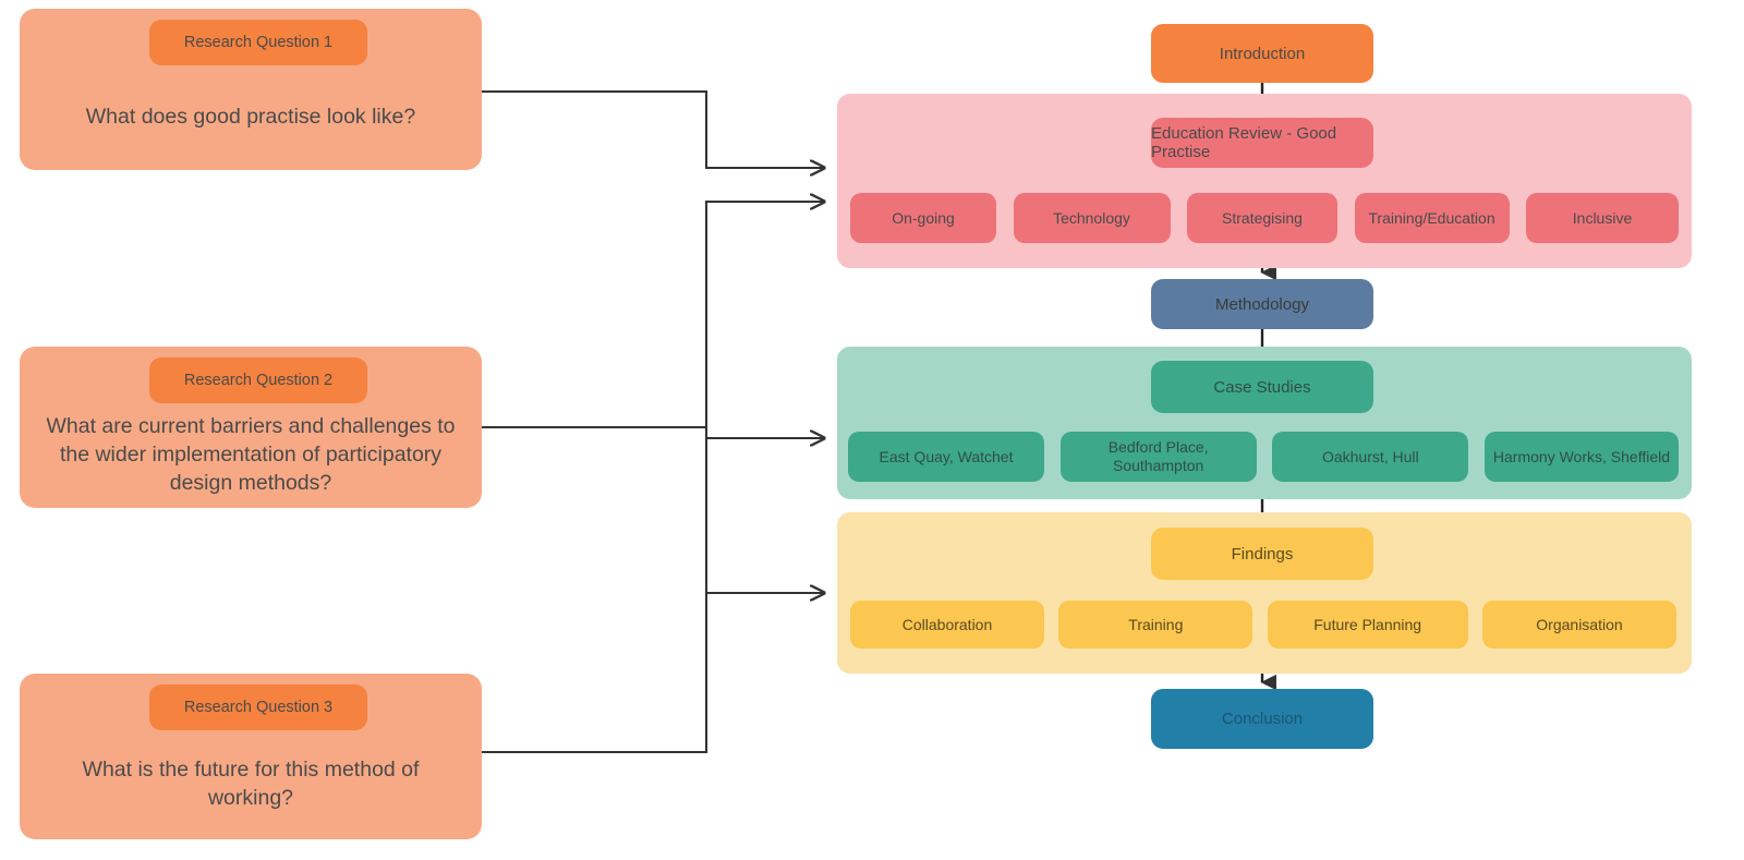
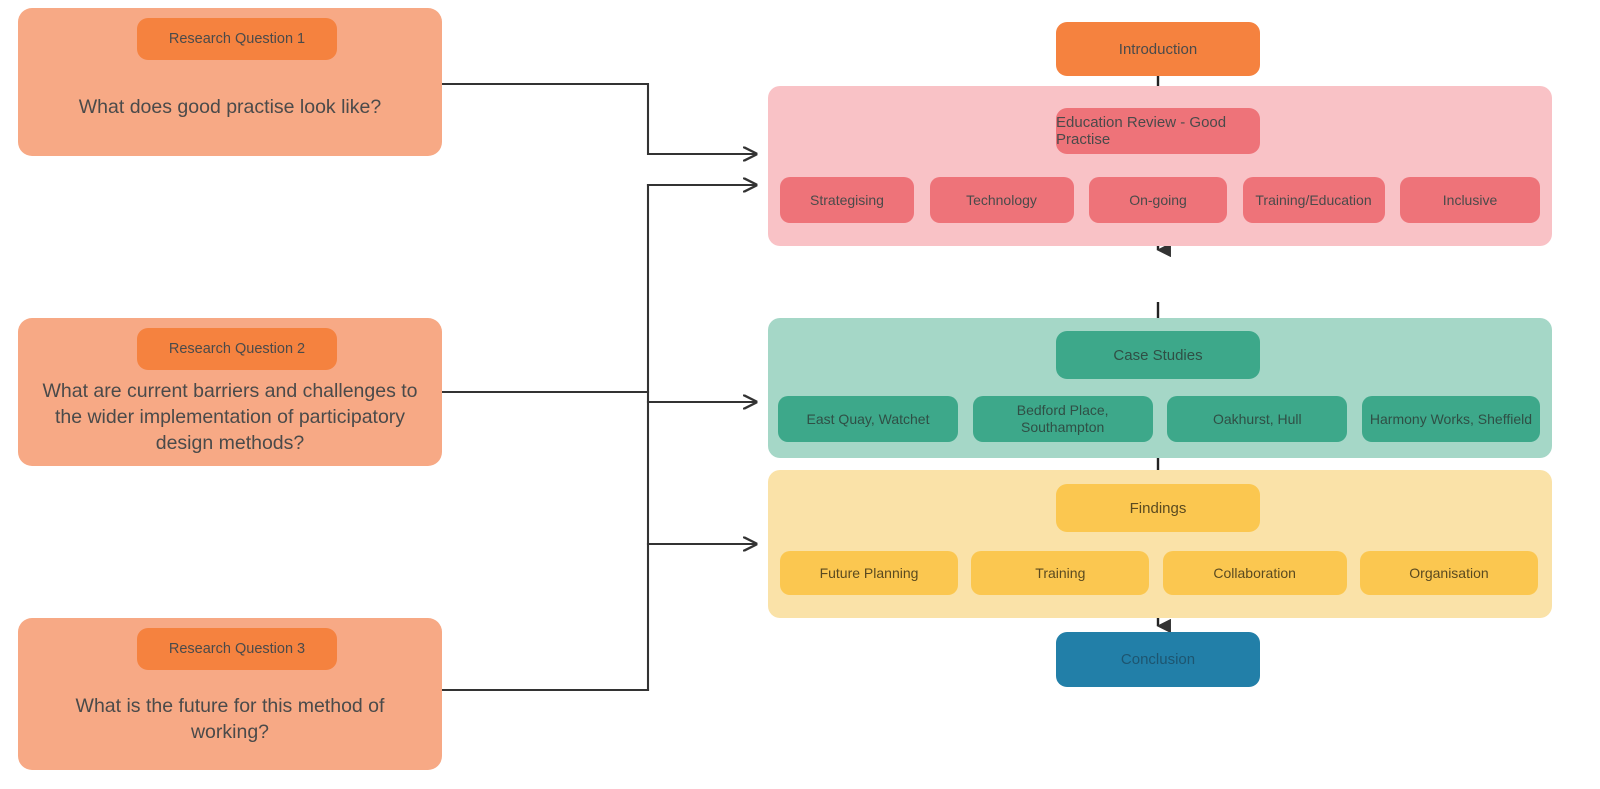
  Research Question 1
  What does good practise look like?
  Research Question 2
  What are current barriers and challenges to the wider implementation of participatory design methods?
  Research Question 3
  What is the future for this method of working?
  Introduction
  Education Review - Good Practise
- Methodology
  Case Studies
  Findings
  Conclusion
- On-going
+ Strategising
  Technology
- Strategising
+ On-going
  Training/Education
  Inclusive
  East Quay, Watchet
  Bedford Place, Southampton
  Oakhurst, Hull
  Harmony Works, Sheffield
- Collaboration
+ Future Planning
  Training
- Future Planning
+ Collaboration
  Organisation
